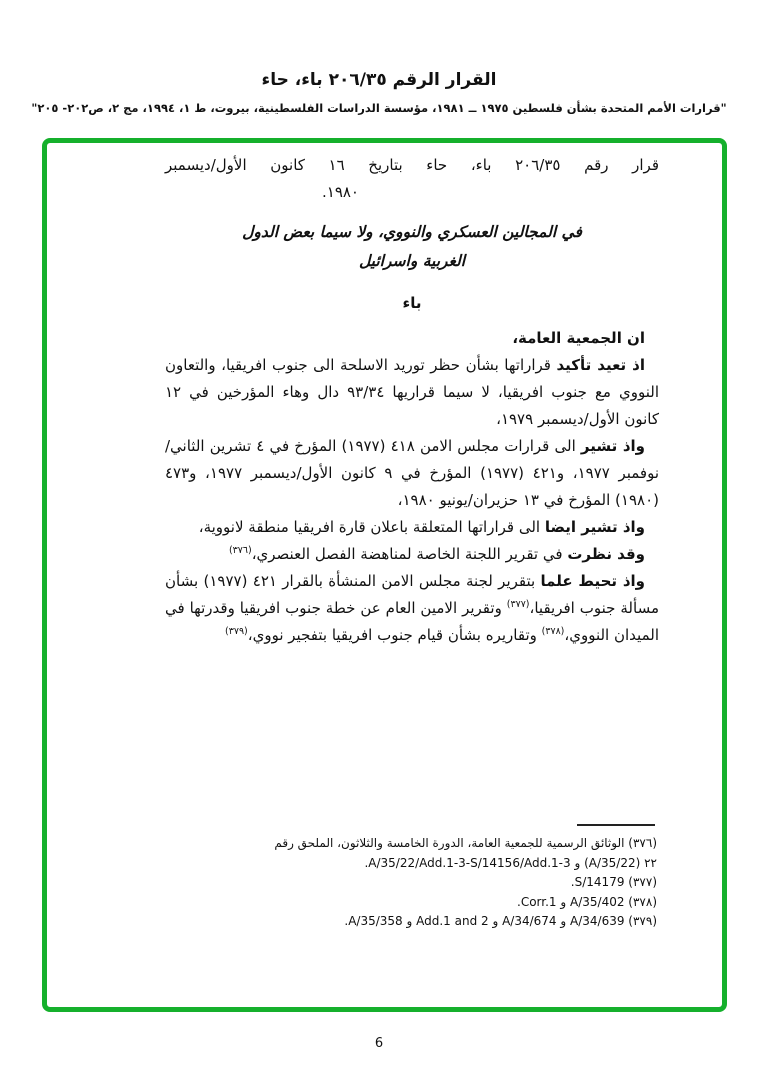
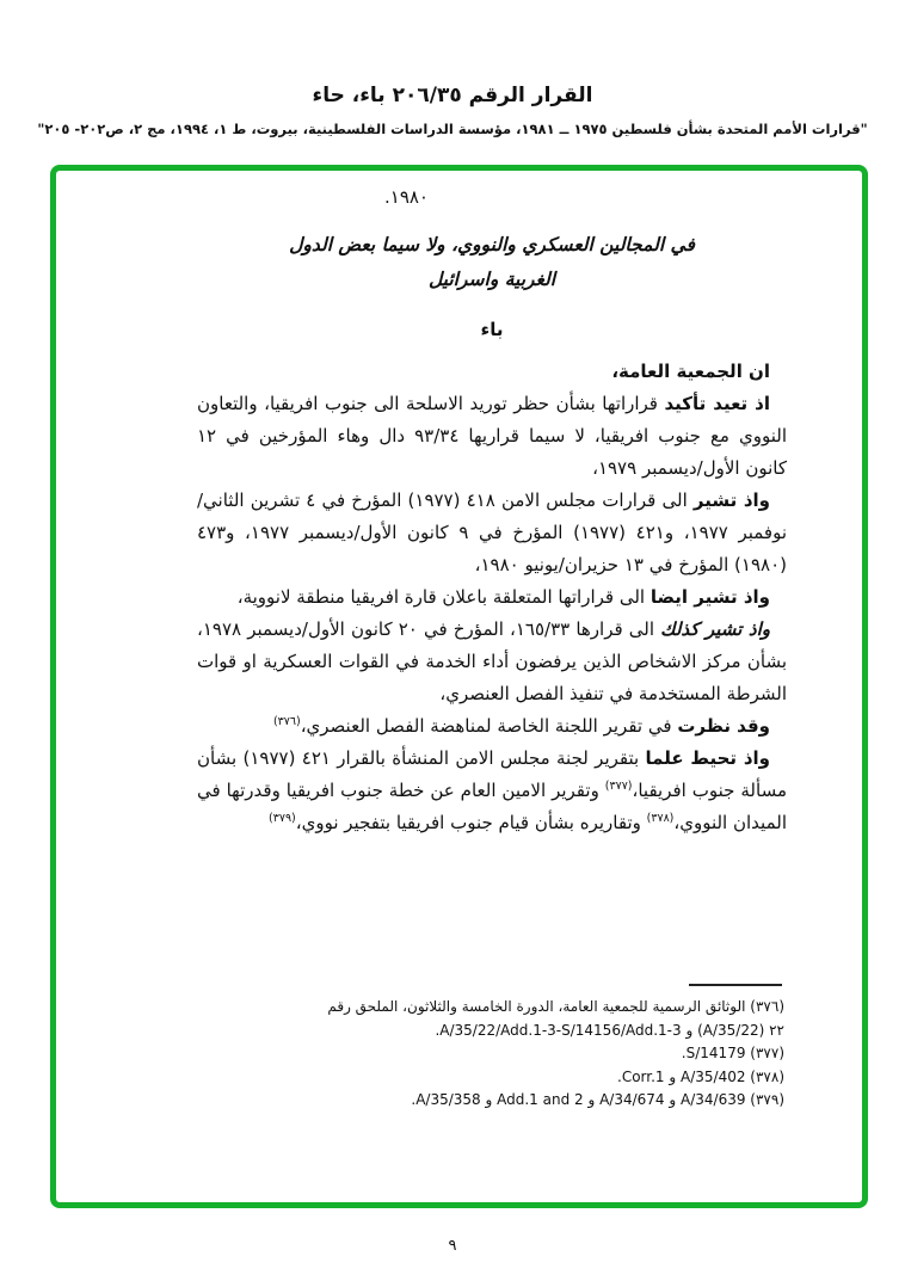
  القرار الرقم ٢٠٦/٣٥ باء، حاء
  "قرارات الأمم المتحدة بشأن فلسطين ١٩٧٥ ــ ١٩٨١، مؤسسة الدراسات الفلسطينية، بيروت، ط ١، ١٩٩٤، مج ٢، ص٢٠٢- ٢٠٥"
- قرار رقم ٢٠٦/٣٥ باء، حاء بتاريخ ١٦ كانون الأول/ديسمبر
  ١٩٨٠.
  في المجالين العسكري والنووي، ولا سيما بعض الدول
  الغربية واسرائيل
  باء
  ان الجمعية العامة،
  اذ تعيد تأكيد قراراتها بشأن حظر توريد الاسلحة الى جنوب افريقيا، والتعاون النووي مع جنوب افريقيا، لا سيما قراريها ٩٣/٣٤ دال وهاء المؤرخين في ١٢ كانون الأول/ديسمبر ١٩٧٩،
  واذ تشير الى قرارات مجلس الامن ٤١٨ (١٩٧٧) المؤرخ في ٤ تشرين الثاني/نوفمبر ١٩٧٧، و٤٢١ (١٩٧٧) المؤرخ في ٩ كانون الأول/ديسمبر ١٩٧٧، و٤٧٣ (١٩٨٠) المؤرخ في ١٣ حزيران/يونيو ١٩٨٠،
  واذ تشير ايضا الى قراراتها المتعلقة باعلان قارة افريقيا منطقة لانووية،
+ واذ تشير كذلك الى قرارها ١٦٥/٣٣، المؤرخ في ٢٠ كانون الأول/ديسمبر ١٩٧٨، بشأن مركز الاشخاص الذين يرفضون أداء الخدمة في القوات العسكرية او قوات الشرطة المستخدمة في تنفيذ الفصل العنصري،
  وقد نظرت في تقرير اللجنة الخاصة لمناهضة الفصل العنصري،(٣٧٦)
  واذ تحيط علما بتقرير لجنة مجلس الامن المنشأة بالقرار ٤٢١ (١٩٧٧) بشأن مسألة جنوب افريقيا،(٣٧٧) وتقرير الامين العام عن خطة جنوب افريقيا وقدرتها في الميدان النووي،(٣٧٨) وتقاريره بشأن قيام جنوب افريقيا بتفجير نووي،(٣٧٩)
  (٣٧٦) الوثائق الرسمية للجمعية العامة، الدورة الخامسة والثلاثون، الملحق رقم
  ٢٢ (A/35/22) و A/35/22/Add.1-3-S/14156/Add.1-3.
  (٣٧٧) S/14179.
  (٣٧٨) A/35/402 و Corr.1.
  (٣٧٩) A/34/639 و A/34/674 و Add.1 and 2 و A/35/358.
- 6
+ ٩
